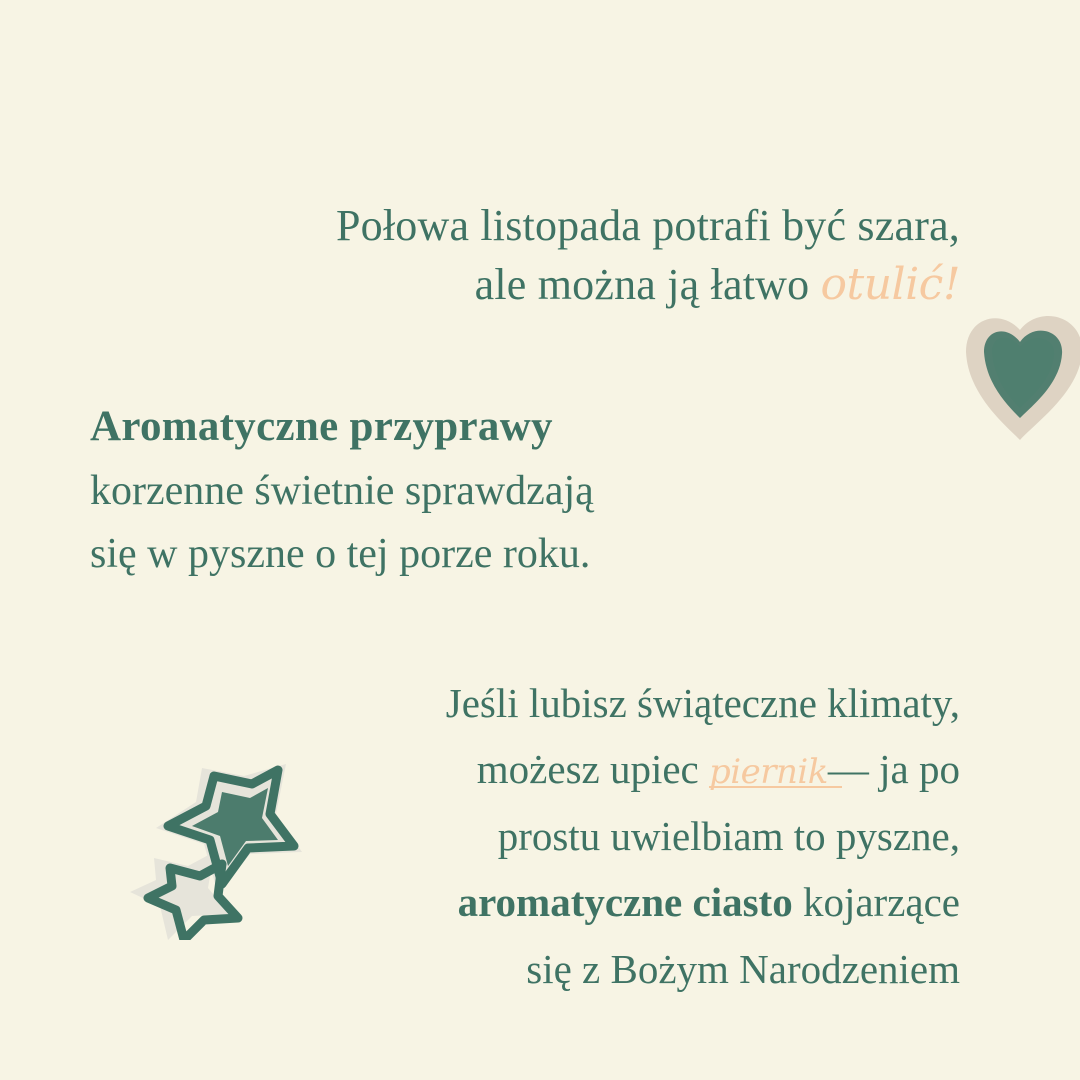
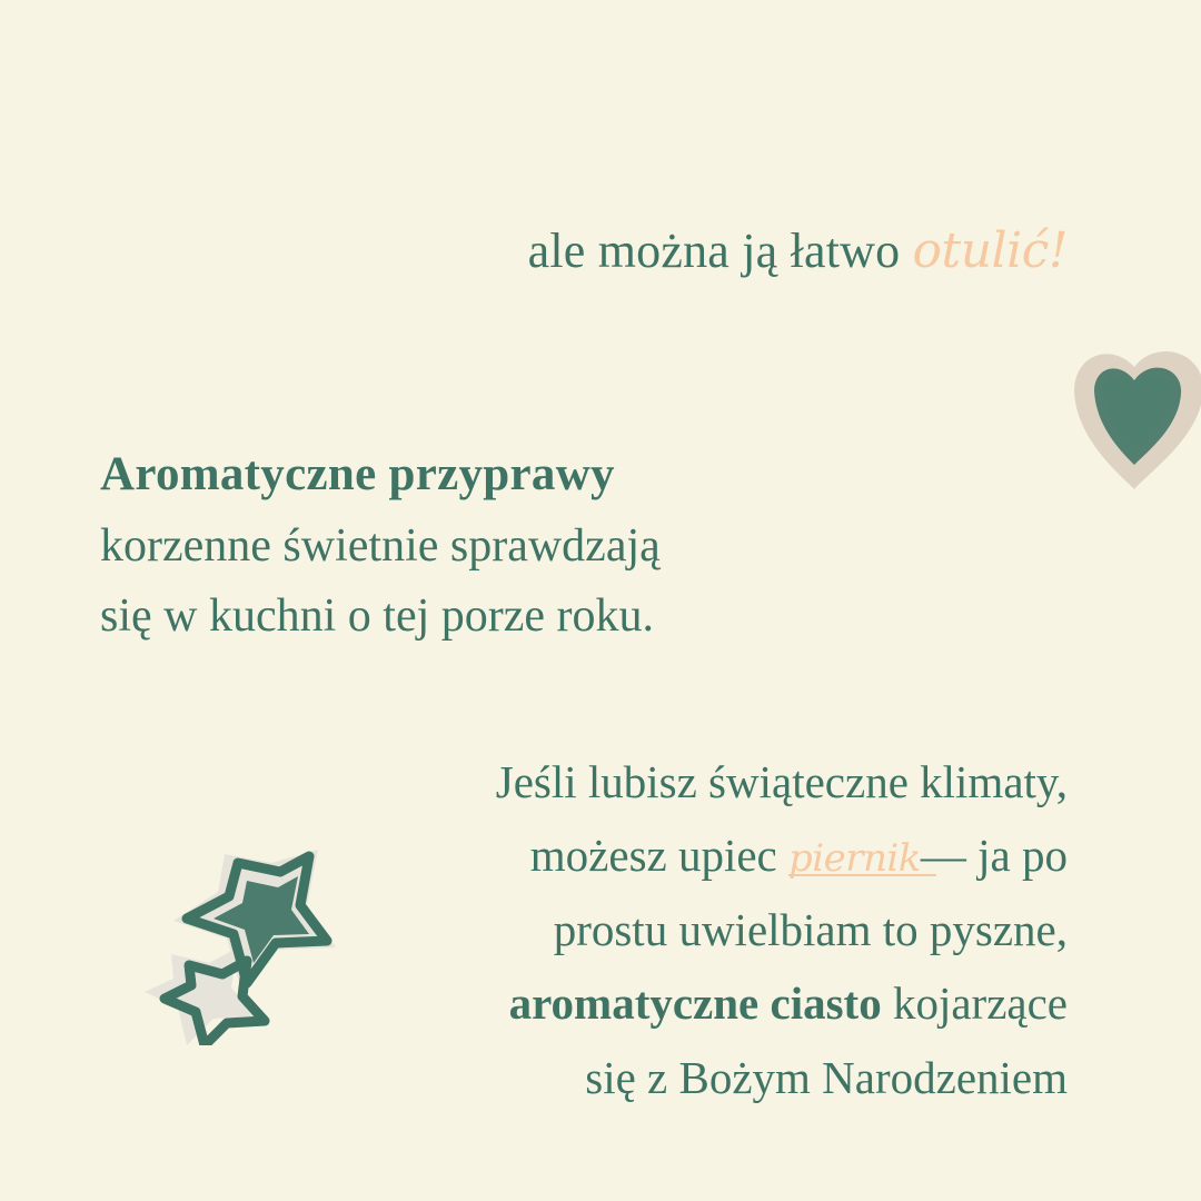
- Połowa listopada potrafi być szara,
  ale można ją łatwo otulić!
  Aromatyczne przyprawy
  korzenne świetnie sprawdzają
- się w pyszne o tej porze roku.
+ się w kuchni o tej porze roku.
  Jeśli lubisz świąteczne klimaty,
  możesz upiec piernik— ja po
  prostu uwielbiam to pyszne,
  aromatyczne ciasto kojarzące
  się z Bożym Narodzeniem
